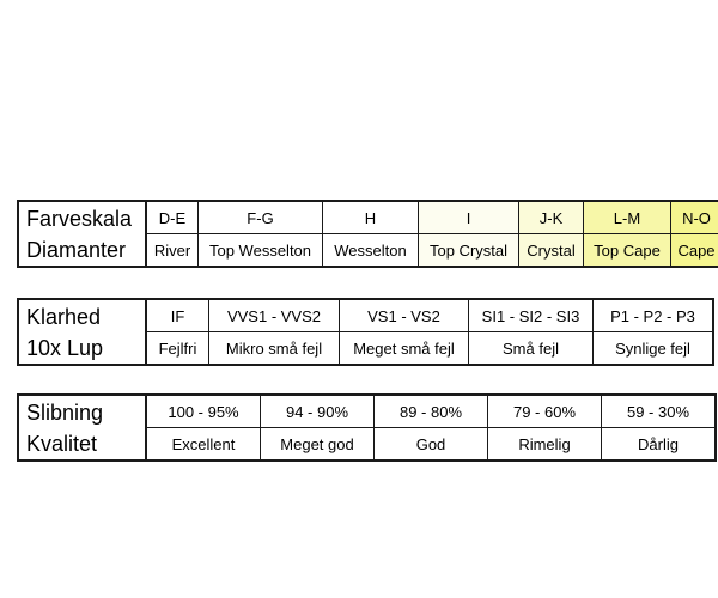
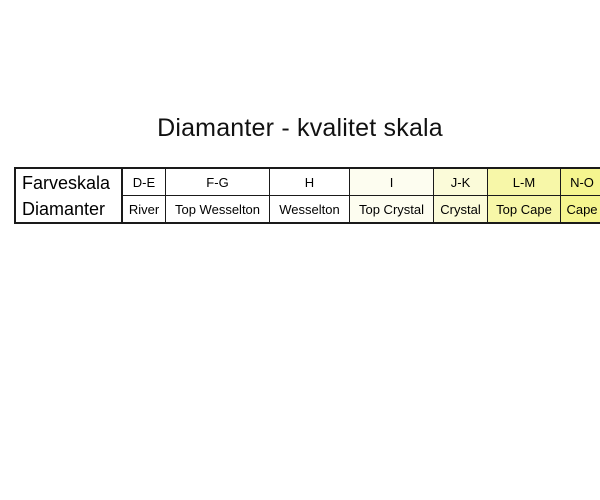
+ Diamanter - kvalitet skala
  Farveskala Diamanter	D-E	F-G	H	I	J-K	L-M	N-O
  River	Top Wesselton	Wesselton	Top Crystal	Crystal	Top Cape	Cape
- Klarhed 10x Lup	IF	VVS1 - VVS2	VS1 - VS2	SI1 - SI2 - SI3	P1 - P2 - P3
- Fejlfri	Mikro små fejl	Meget små fejl	Små fejl	Synlige fejl
- Slibning Kvalitet	100 - 95%	94 - 90%	89 - 80%	79 - 60%	59 - 30%
- Excellent	Meget god	God	Rimelig	Dårlig
